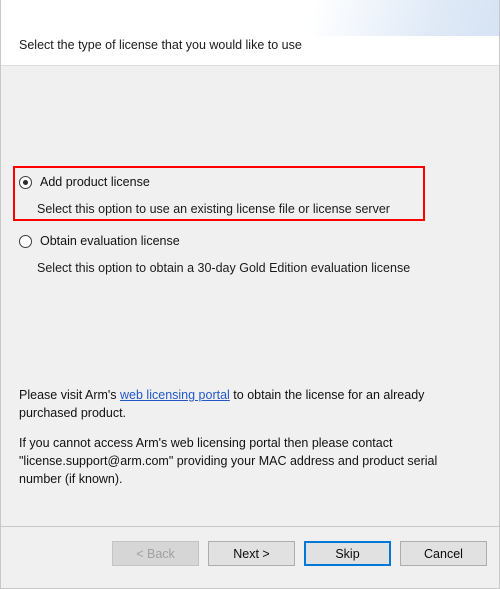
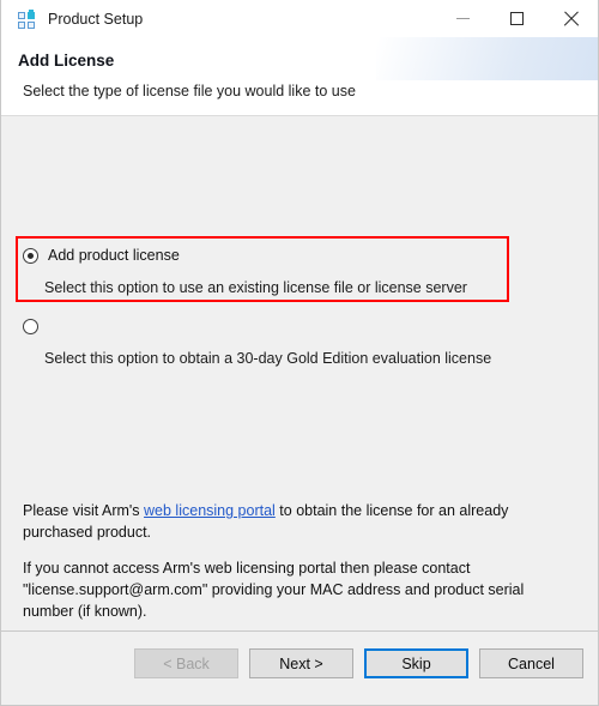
+ Product Setup
+ Add License
- Select the type of license that you would like to use
+ Select the type of license file you would like to use
  Add product license
  Select this option to use an existing license file or license server
- Obtain evaluation license
  Select this option to obtain a 30-day Gold Edition evaluation license
  Please visit Arm's web licensing portal to obtain the license for an already purchased product.
  If you cannot access Arm's web licensing portal then please contact "license.support@arm.com" providing your MAC address and product serial number (if known).
  < Back
  Next >
  Skip
  Cancel
